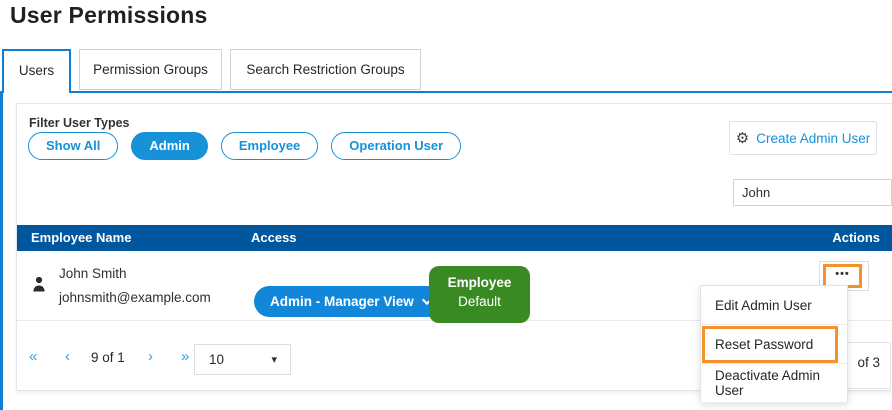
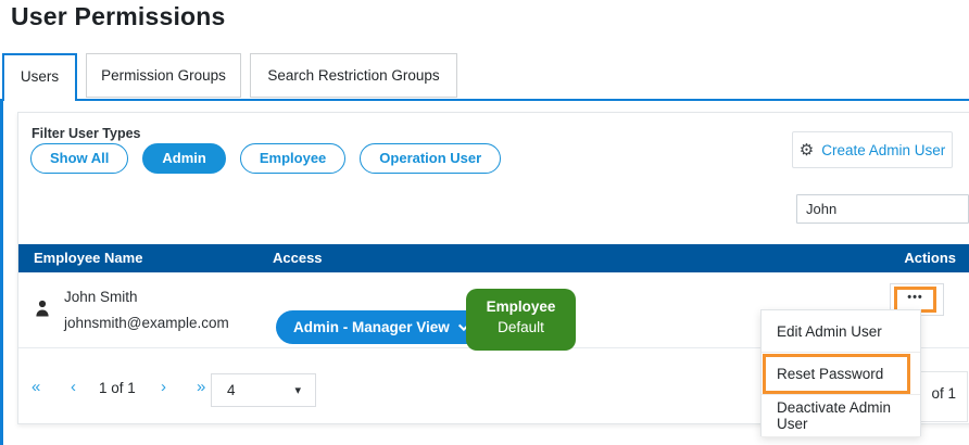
  User Permissions
  Users
  Permission Groups
  Search Restriction Groups
  Filter User Types
  Show All
  Admin
  Employee
  Operation User
  ⚙
  Create Admin User
  John
  Employee Name
  Access
  Actions
  John Smith
  johnsmith@example.com
  Admin - Manager View
  Employee
  Default
  •••
  «
  ‹
- 9 of 1
+ 1 of 1
  ›
  »
- 10
+ 4
  ▾
- of 3
+ of 1
  Edit Admin User
  Reset Password
  Deactivate Admin User
